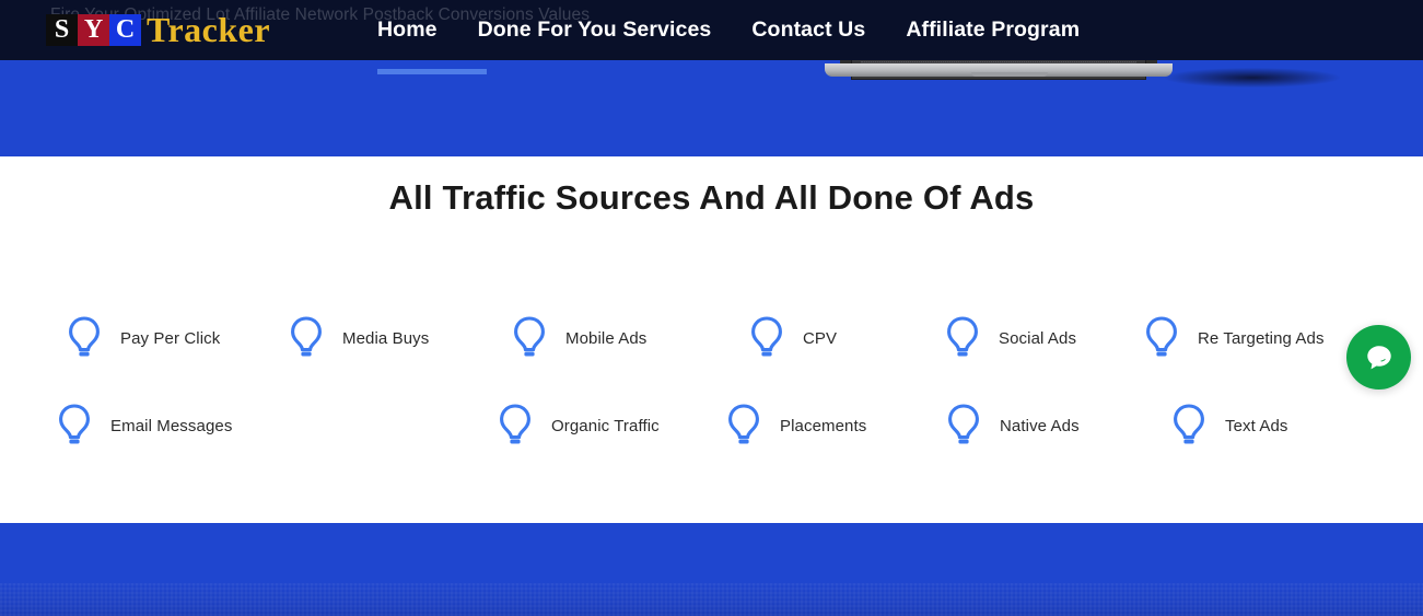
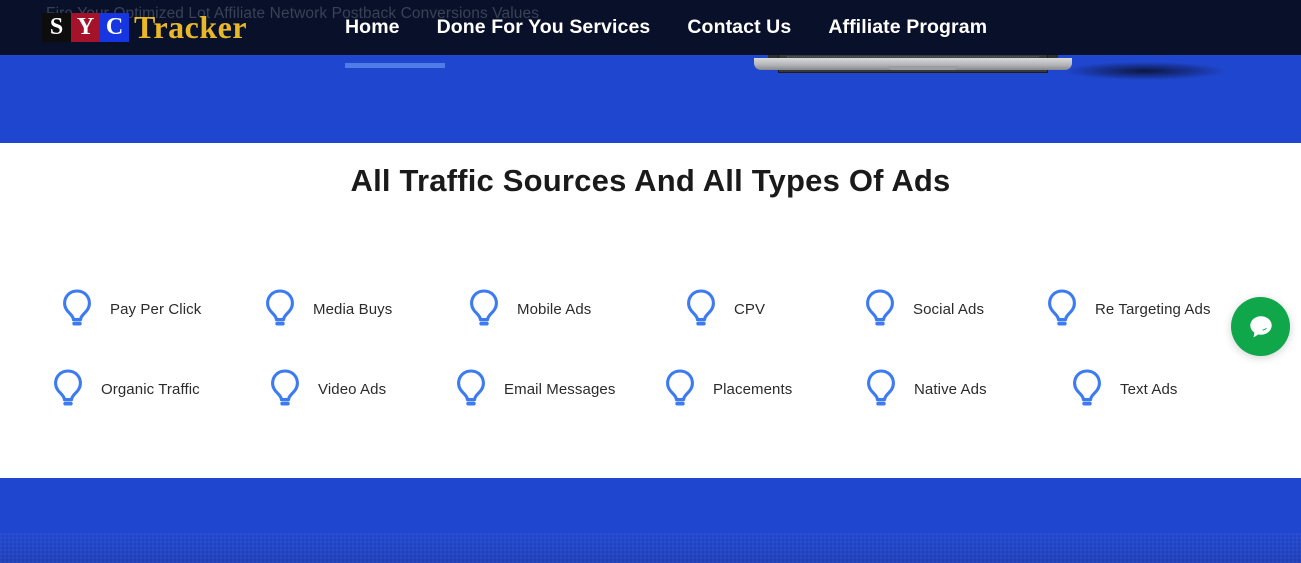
  ptimized Lot Affiliate Network Postback Conversions Values
  S
  Y
  C
  Tracker
  Home
  Done For You Services
  Contact Us
  Affiliate Program
- All Traffic Sources And All Done Of Ads
+ All Traffic Sources And All Types Of Ads
  Pay Per Click
  Media Buys
  Mobile Ads
  CPV
  Social Ads
  Re Targeting Ads
- Email Messages
+ Organic Traffic
+ Video Ads
- Organic Traffic
+ Email Messages
  Placements
  Native Ads
  Text Ads
